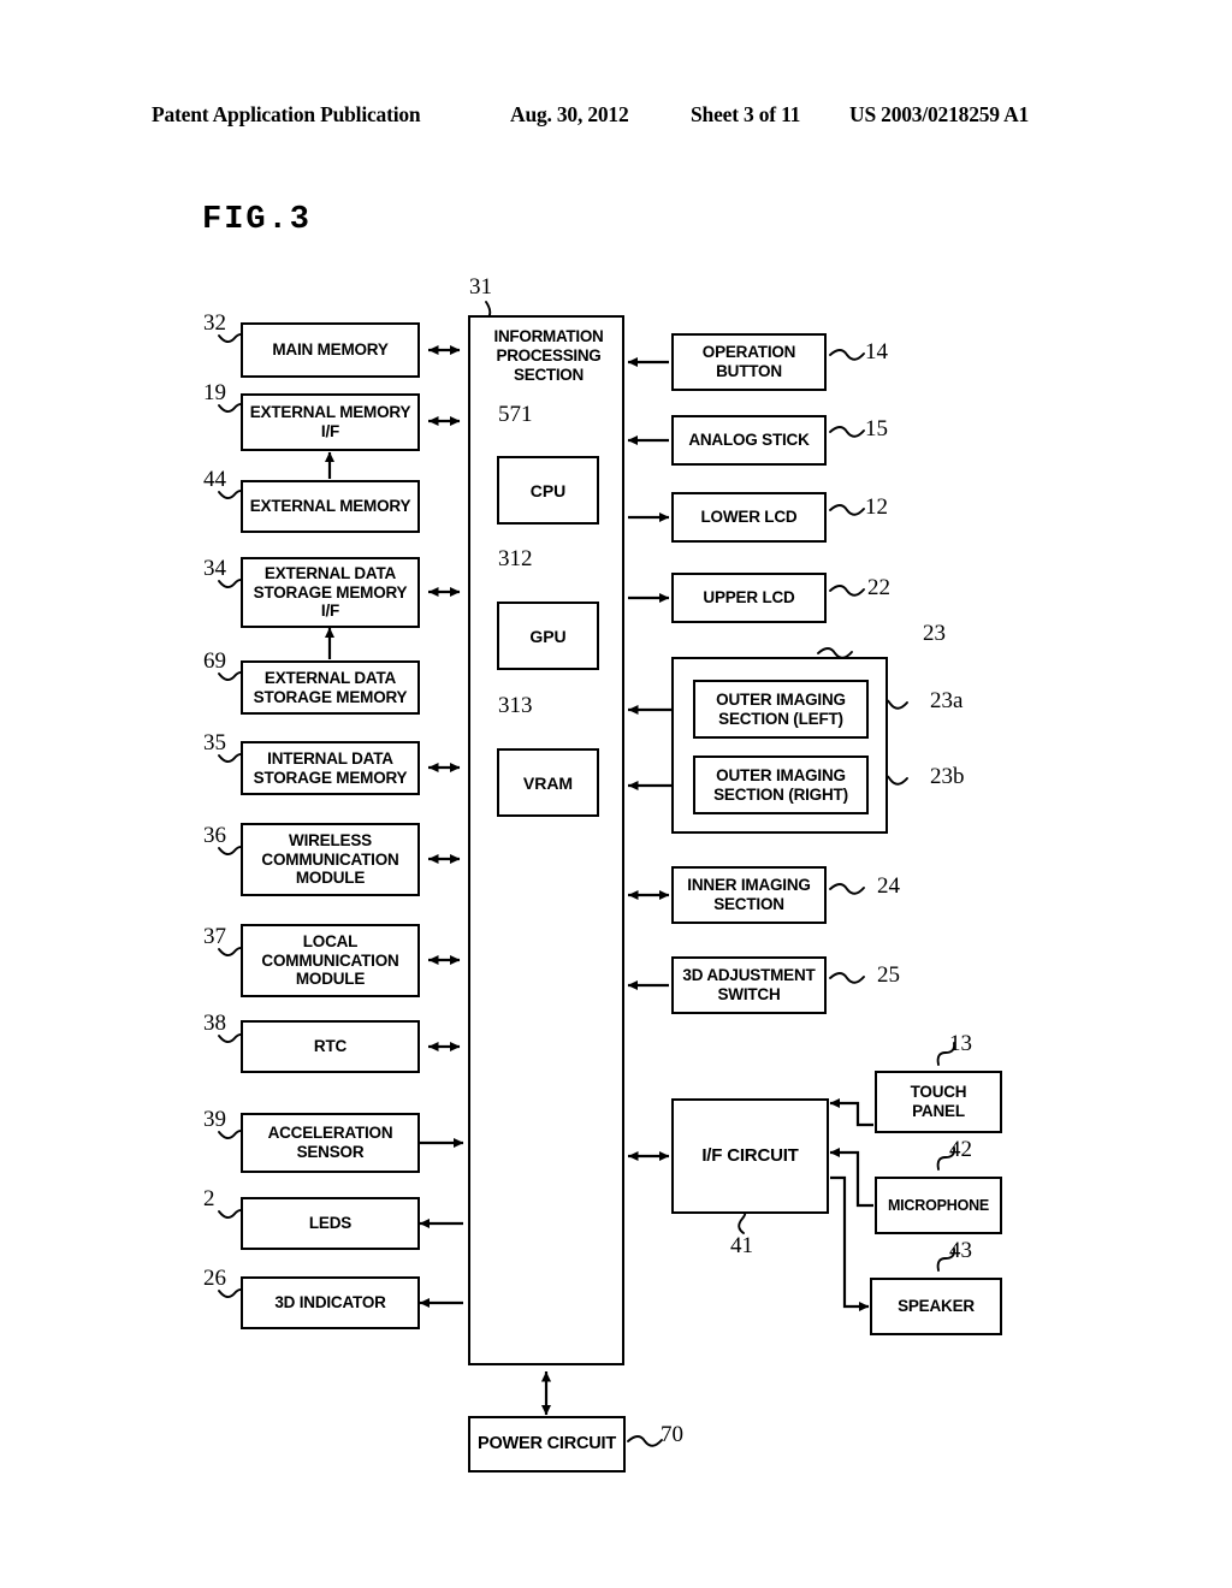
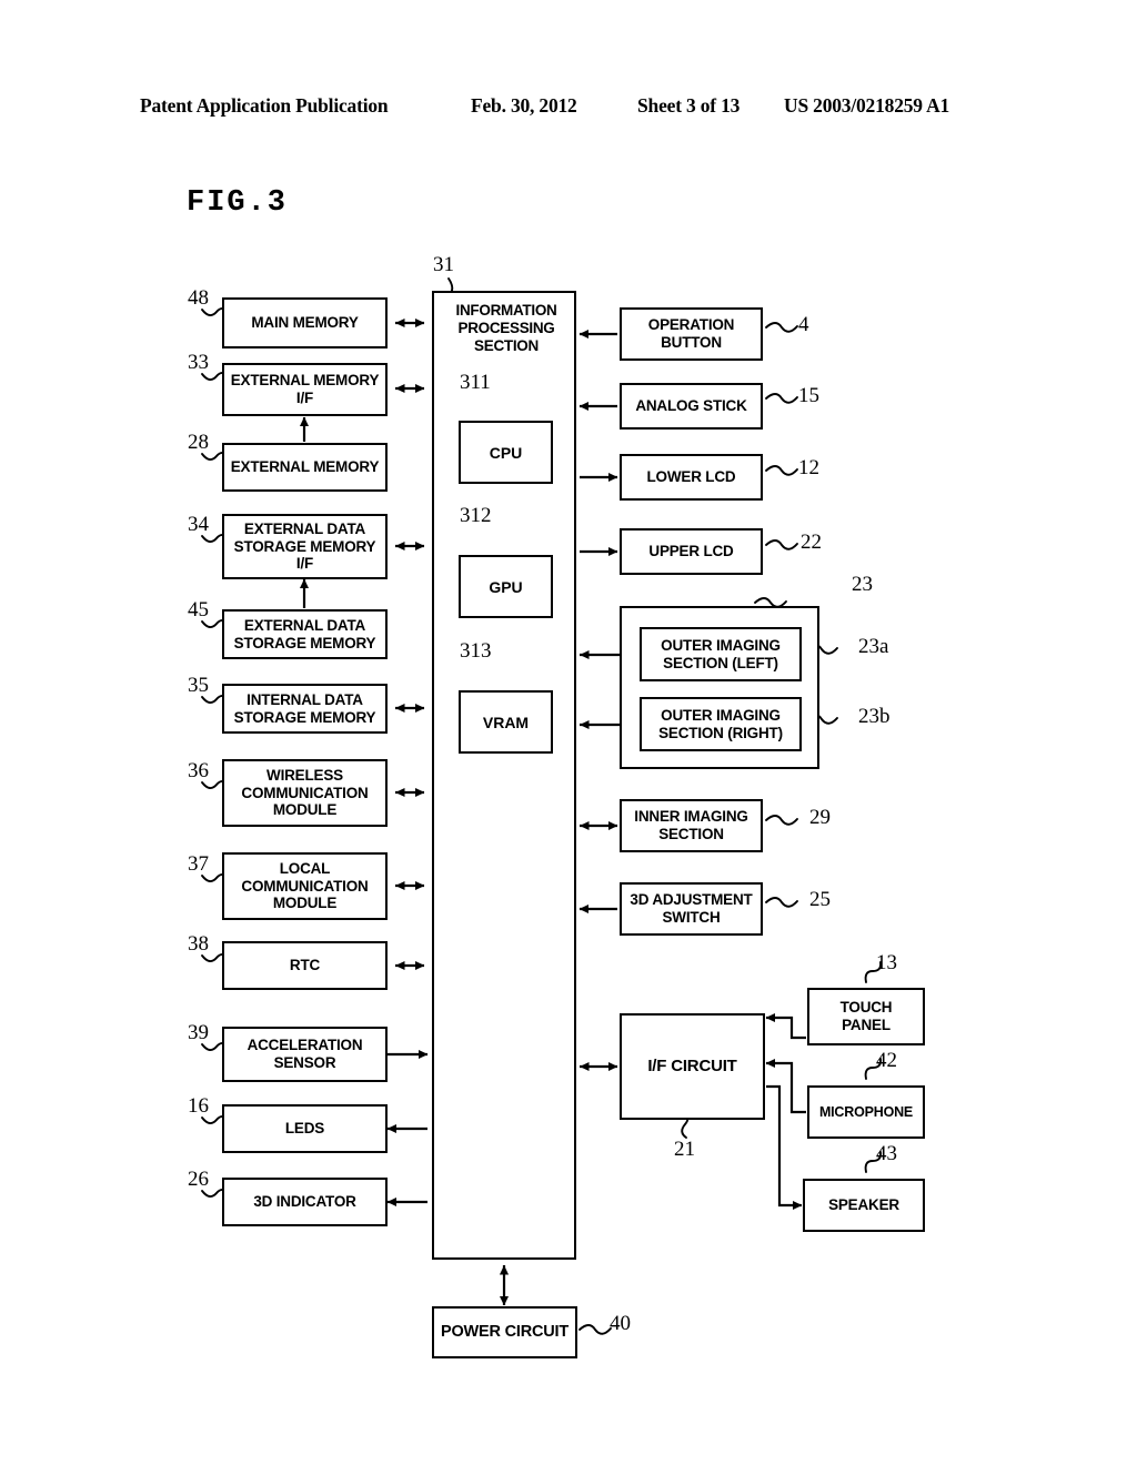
  Patent Application Publication
- Aug. 30, 2012
+ Feb. 30, 2012
- Sheet 3 of 11
+ Sheet 3 of 13
  US 2003/0218259 A1
  FIG.3
  INFORMATION
  PROCESSING
  SECTION
  CPU
  GPU
  VRAM
  31
- 571
+ 311
  312
  313
  MAIN MEMORY
- 32
+ 48
  EXTERNAL MEMORY
  I/F
- 19
+ 33
  EXTERNAL MEMORY
- 44
+ 28
  EXTERNAL DATA
  STORAGE MEMORY
  I/F
  34
  EXTERNAL DATA
  STORAGE MEMORY
- 69
+ 45
  INTERNAL DATA
  STORAGE MEMORY
  35
  WIRELESS
  COMMUNICATION
  MODULE
  36
  LOCAL
  COMMUNICATION
  MODULE
  37
  RTC
  38
  ACCELERATION
  SENSOR
  39
  LEDS
- 2
+ 16
  3D INDICATOR
  26
  OPERATION
  BUTTON
- 14
+ 4
  ANALOG STICK
  15
  LOWER LCD
  12
  UPPER LCD
  22
  OUTER IMAGING
  SECTION (LEFT)
  OUTER IMAGING
  SECTION (RIGHT)
  23
  23a
  23b
  INNER IMAGING
  SECTION
- 24
+ 29
  3D ADJUSTMENT
  SWITCH
  25
  I/F CIRCUIT
- 41
+ 21
  TOUCH
  PANEL
  13
  MICROPHONE
  42
  SPEAKER
  43
  POWER CIRCUIT
- 70
+ 40
